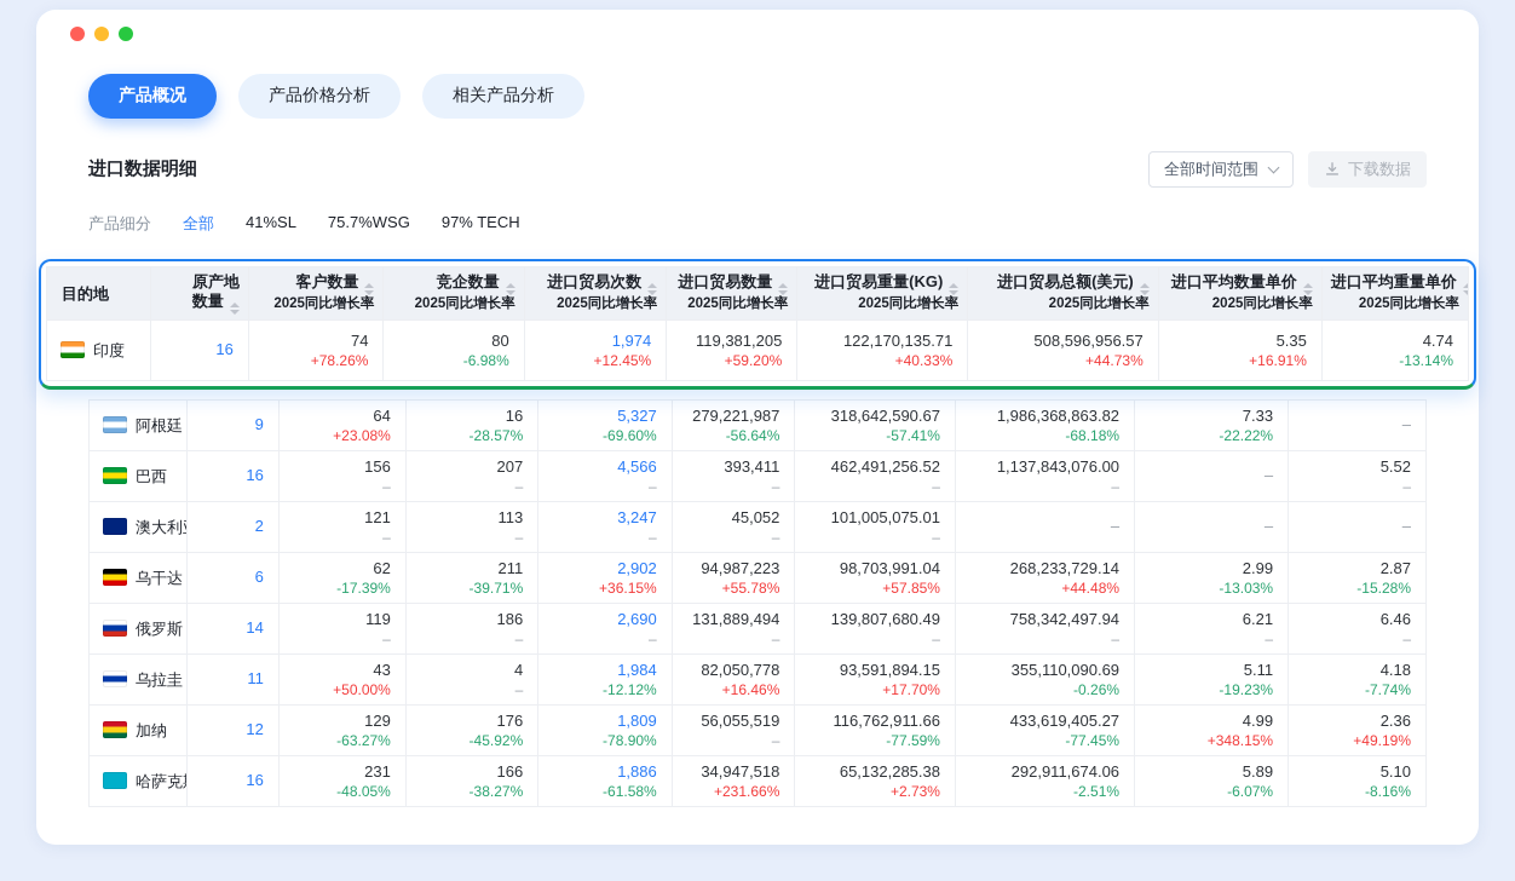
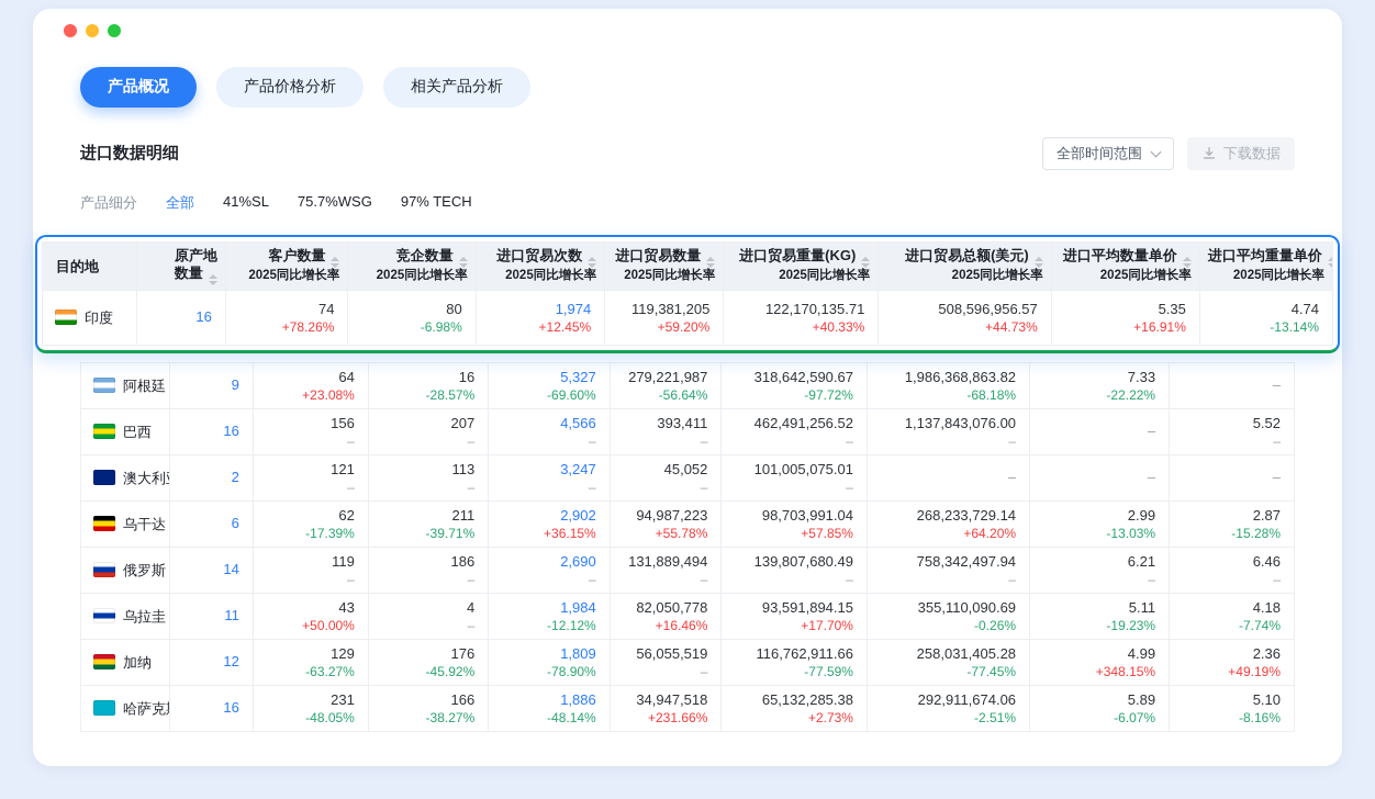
  产品概况
  产品价格分析
  相关产品分析
  进口数据明细
  全部时间范围
  下载数据
  产品细分
  全部
  41%SL
  75.7%WSG
  97% TECH
  目的地	原产地数量	客户数量2025同比增长率	竞企数量2025同比增长率	进口贸易次数2025同比增长率	进口贸易数量2025同比增长率	进口贸易重量(KG)2025同比增长率	进口贸易总额(美元)2025同比增长率	进口平均数量单价2025同比增长率	进口平均重量单价2025同比增长率
  印度	16	74+78.26%	80-6.98%	1,974+12.45%	119,381,205+59.20%	122,170,135.71+40.33%	508,596,956.57+44.73%	5.35+16.91%	4.74-13.14%
- 阿根廷	9	64+23.08%	16-28.57%	5,327-69.60%	279,221,987-56.64%	318,642,590.67-57.41%	1,986,368,863.82-68.18%	7.33-22.22%	–
+ 阿根廷	9	64+23.08%	16-28.57%	5,327-69.60%	279,221,987-56.64%	318,642,590.67-97.72%	1,986,368,863.82-68.18%	7.33-22.22%	–
  巴西	16	156–	207–	4,566–	393,411–	462,491,256.52–	1,137,843,076.00–	–	5.52–
  澳大利	2	121–	113–	3,247–	45,052–	101,005,075.01–	–	–	–
- 乌干达	6	62-17.39%	211-39.71%	2,902+36.15%	94,987,223+55.78%	98,703,991.04+57.85%	268,233,729.14+44.48%	2.99-13.03%	2.87-15.28%
+ 乌干达	6	62-17.39%	211-39.71%	2,902+36.15%	94,987,223+55.78%	98,703,991.04+57.85%	268,233,729.14+64.20%	2.99-13.03%	2.87-15.28%
  俄罗斯	14	119–	186–	2,690–	131,889,494–	139,807,680.49–	758,342,497.94–	6.21–	6.46–
  乌拉圭	11	43+50.00%	4–	1,984-12.12%	82,050,778+16.46%	93,591,894.15+17.70%	355,110,090.69-0.26%	5.11-19.23%	4.18-7.74%
- 加纳	12	129-63.27%	176-45.92%	1,809-78.90%	56,055,519–	116,762,911.66-77.59%	433,619,405.27-77.45%	4.99+348.15%	2.36+49.19%
+ 加纳	12	129-63.27%	176-45.92%	1,809-78.90%	56,055,519–	116,762,911.66-77.59%	258,031,405.28-77.45%	4.99+348.15%	2.36+49.19%
- 哈萨克	16	231-48.05%	166-38.27%	1,886-61.58%	34,947,518+231.66%	65,132,285.38+2.73%	292,911,674.06-2.51%	5.89-6.07%	5.10-8.16%
+ 哈萨克	16	231-48.05%	166-38.27%	1,886-48.14%	34,947,518+231.66%	65,132,285.38+2.73%	292,911,674.06-2.51%	5.89-6.07%	5.10-8.16%
